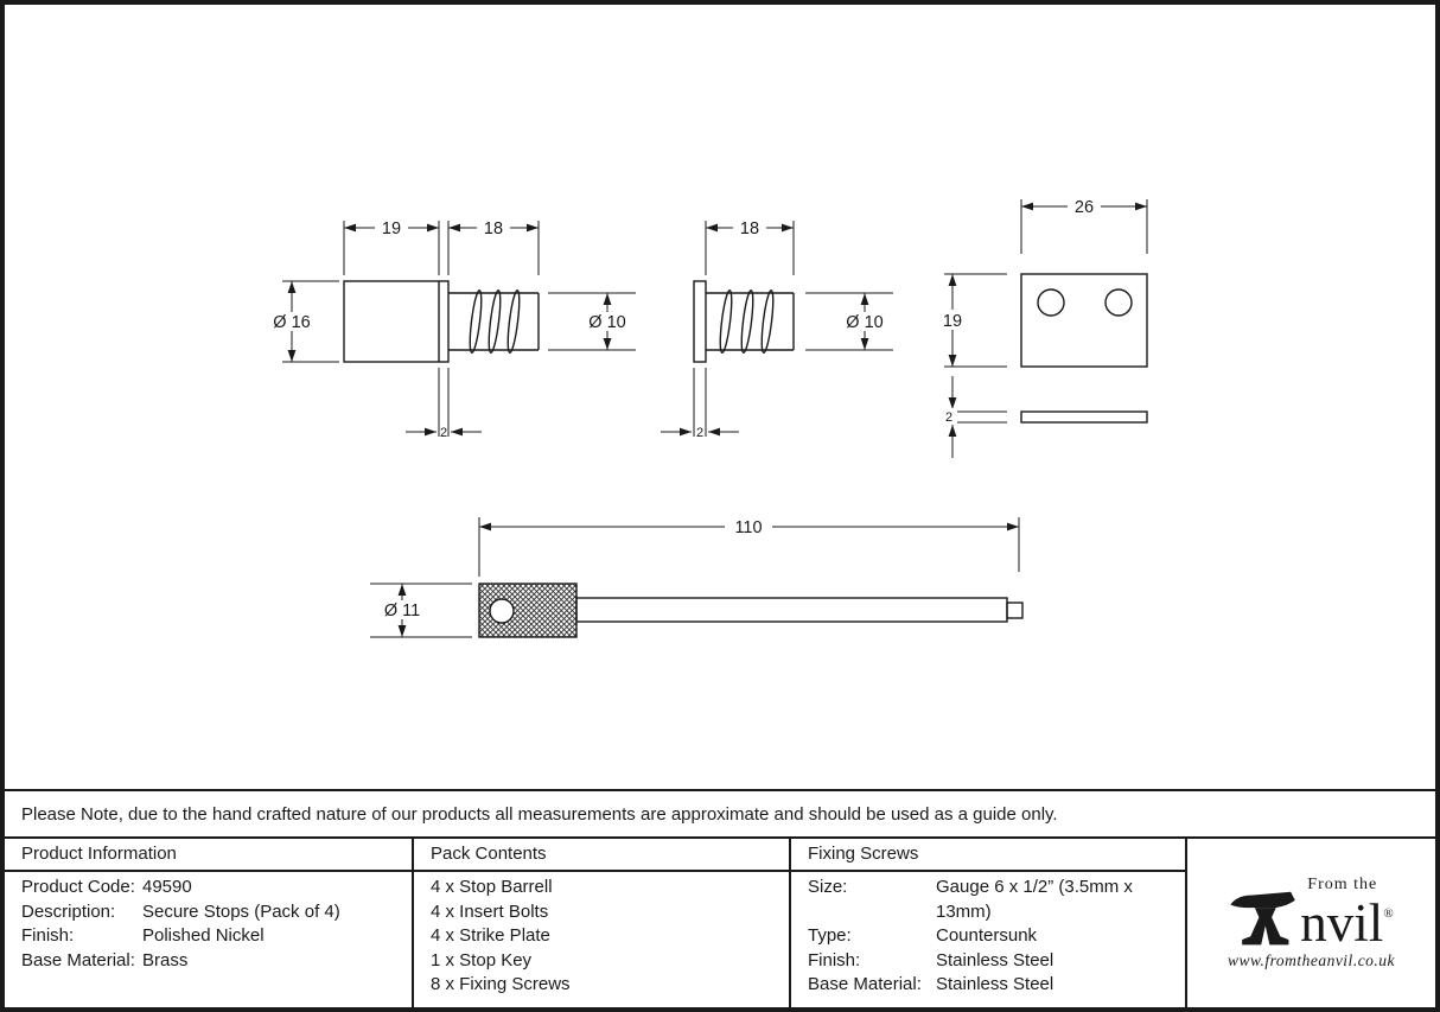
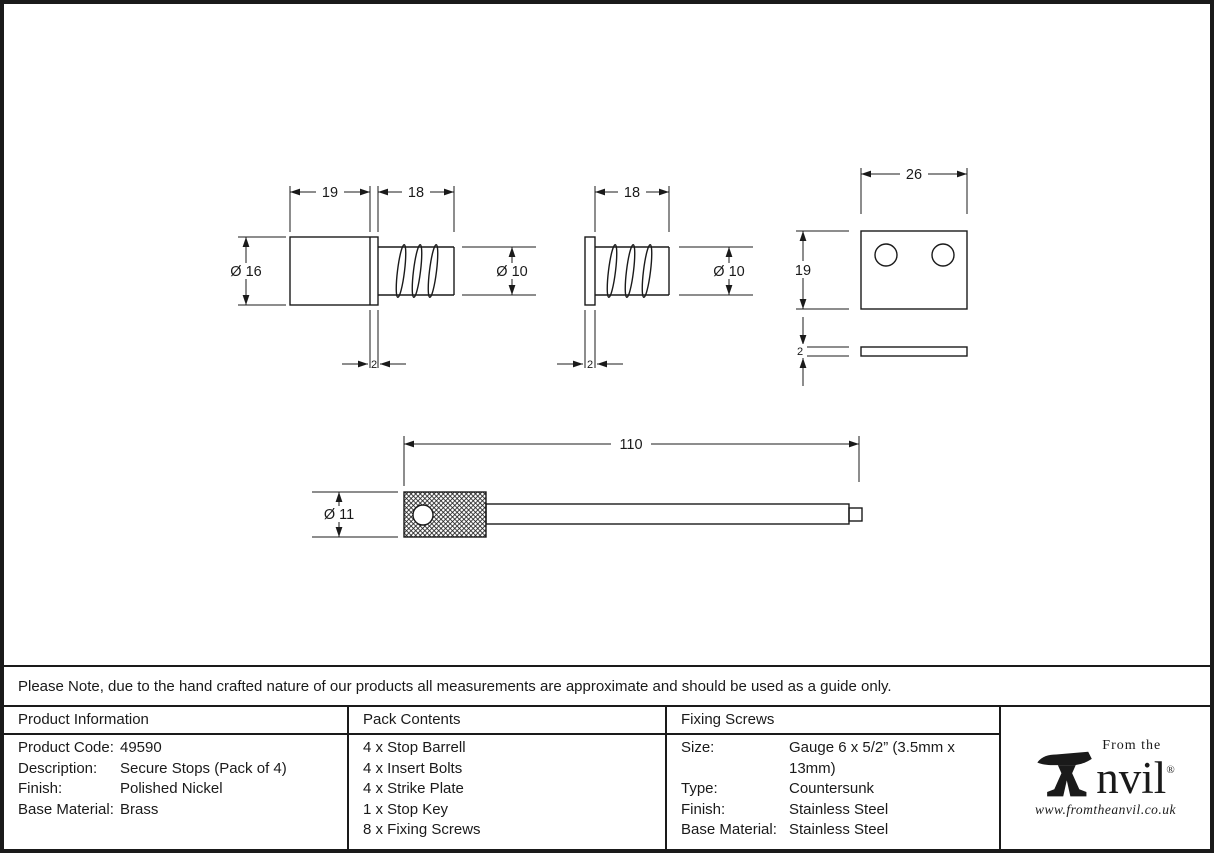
  19
  18
  Ø 16
  Ø 10
  2
  18
  Ø 10
  2
  26
  19
  2
  110
  Ø 11
  Please Note, due to the hand crafted nature of our products all measurements are approximate and should be used as a guide only.
  Product Information
  Product Code:
  49590
  Description:
  Secure Stops (Pack of 4)
  Finish:
  Polished Nickel
  Base Material:
  Brass
  Pack Contents
  4 x Stop Barrell
  4 x Insert Bolts
  4 x Strike Plate
  1 x Stop Key
  8 x Fixing Screws
  Fixing Screws
  Size:
- Gauge 6 x 1/2” (3.5mm x 13mm)
+ Gauge 6 x 5/2” (3.5mm x 13mm)
  Type:
  Countersunk
  Finish:
  Stainless Steel
  Base Material:
  Stainless Steel
  From the
  nvil®
  www.fromtheanvil.co.uk
